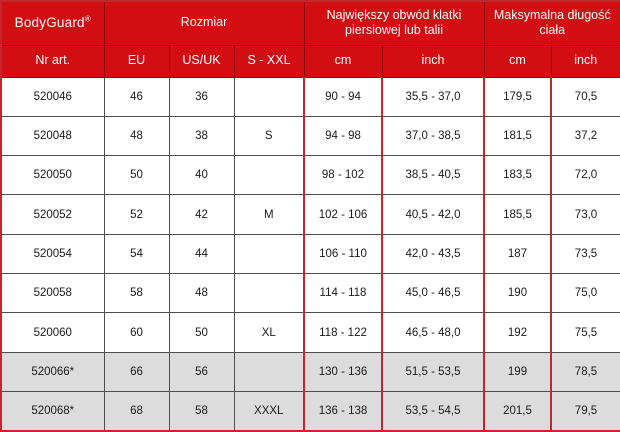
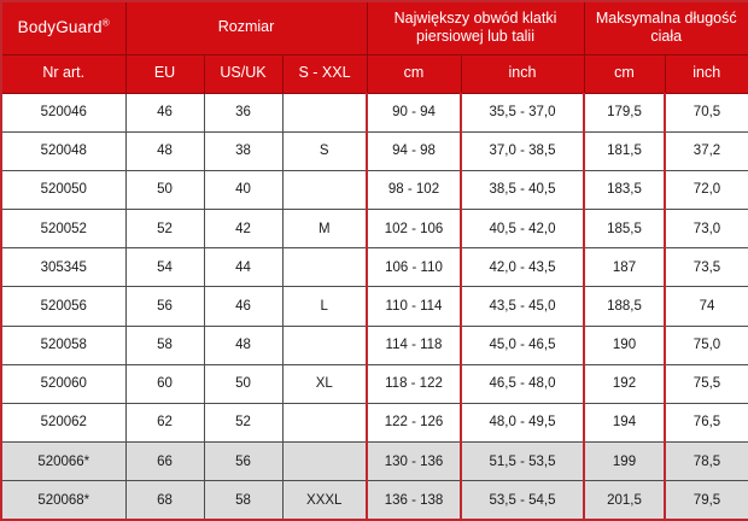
  BodyGuard®	Rozmiar	Największy obwód klatki piersiowej lub talii	Maksymalna długość ciała
  Nr art.	EU	US/UK	S - XXL	cm	inch	cm	inch
  520046	46	36		90 - 94	35,5 - 37,0	179,5	70,5
  520048	48	38	S	94 - 98	37,0 - 38,5	181,5	37,2
  520050	50	40		98 - 102	38,5 - 40,5	183,5	72,0
  520052	52	42	M	102 - 106	40,5 - 42,0	185,5	73,0
- 520054	54	44		106 - 110	42,0 - 43,5	187	73,5
+ 305345	54	44		106 - 110	42,0 - 43,5	187	73,5
+ 520056	56	46	L	110 - 114	43,5 - 45,0	188,5	74
  520058	58	48		114 - 118	45,0 - 46,5	190	75,0
  520060	60	50	XL	118 - 122	46,5 - 48,0	192	75,5
+ 520062	62	52		122 - 126	48,0 - 49,5	194	76,5
  520066*	66	56		130 - 136	51,5 - 53,5	199	78,5
  520068*	68	58	XXXL	136 - 138	53,5 - 54,5	201,5	79,5
